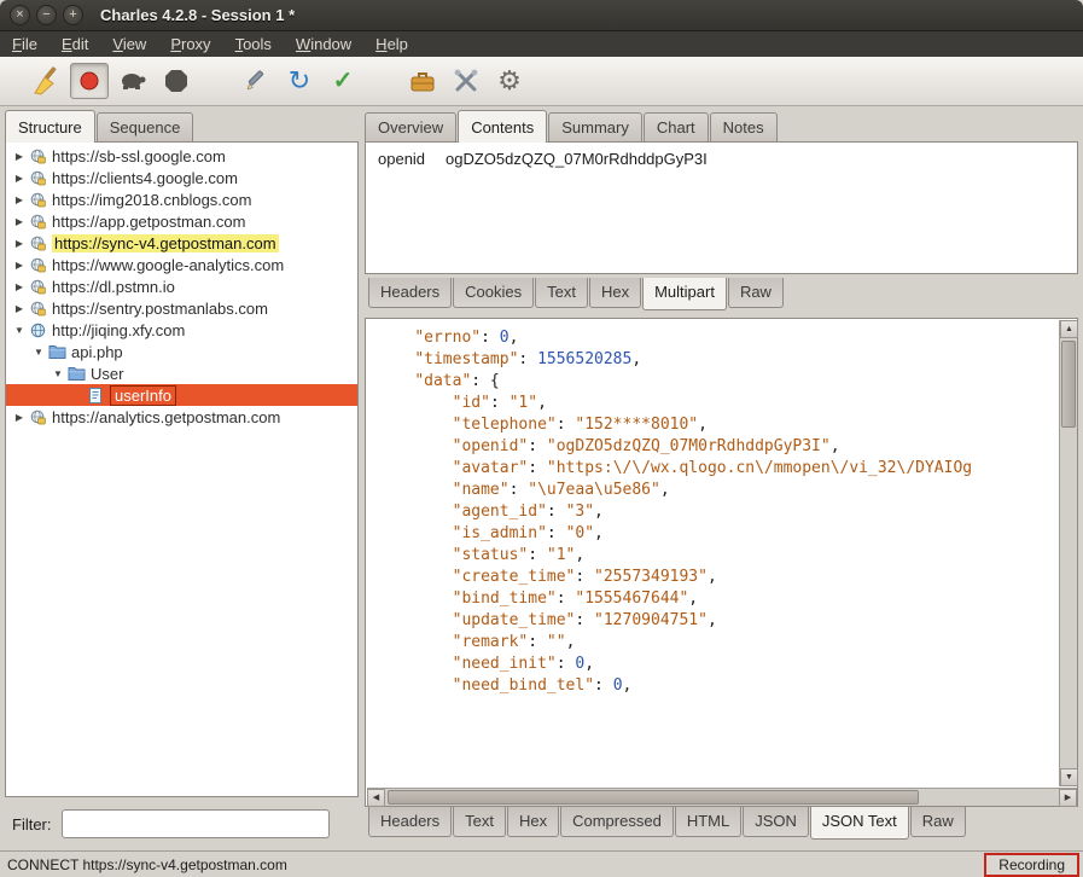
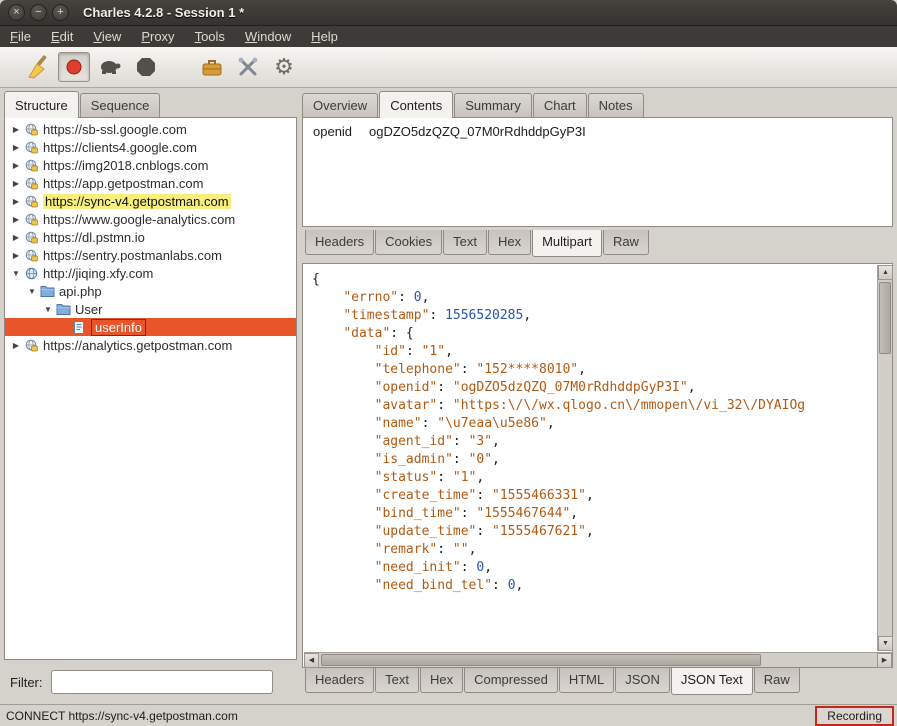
  ×
  −
  +
  Charles 4.2.8 - Session 1 *
  File
  Edit
  View
  Proxy
  Tools
  Window
  Help
- ↻
- ✓
  ⚙
  Structure
  Sequence
  ▶
  https://sb-ssl.google.com
  ▶
  https://clients4.google.com
  ▶
  https://img2018.cnblogs.com
  ▶
  https://app.getpostman.com
  ▶
  https://sync-v4.getpostman.com
  ▶
  https://www.google-analytics.com
  ▶
  https://dl.pstmn.io
  ▶
  https://sentry.postmanlabs.com
  ▼
  http://jiqing.xfy.com
  ▼
  api.php
  ▼
  User
  userInfo
  ▶
  https://analytics.getpostman.com
  Filter:
  Overview
  Contents
  Summary
  Chart
  Notes
  openid
  ogDZO5dzQZQ_07M0rRdhddpGyP3I
  Headers
  Cookies
  Text
  Hex
  Multipart
  Raw
+ {
  "errno": 0,
  "timestamp": 1556520285,
  "data": {
  "id": "1",
  "telephone": "152****8010",
  "openid": "ogDZO5dzQZQ_07M0rRdhddpGyP3I",
  "avatar": "https:\/\/wx.qlogo.cn\/mmopen\/vi_32\/DYAIOg
  "name": "\u7eaa\u5e86",
  "agent_id": "3",
  "is_admin": "0",
  "status": "1",
- "create_time": "2557349193",
+ "create_time": "1555466331",
  "bind_time": "1555467644",
- "update_time": "1270904751",
+ "update_time": "1555467621",
  "remark": "",
  "need_init": 0,
  "need_bind_tel": 0,
  Headers
  Text
  Hex
  Compressed
  HTML
  JSON
  JSON Text
  Raw
  CONNECT https://sync-v4.getpostman.com
  Recording
